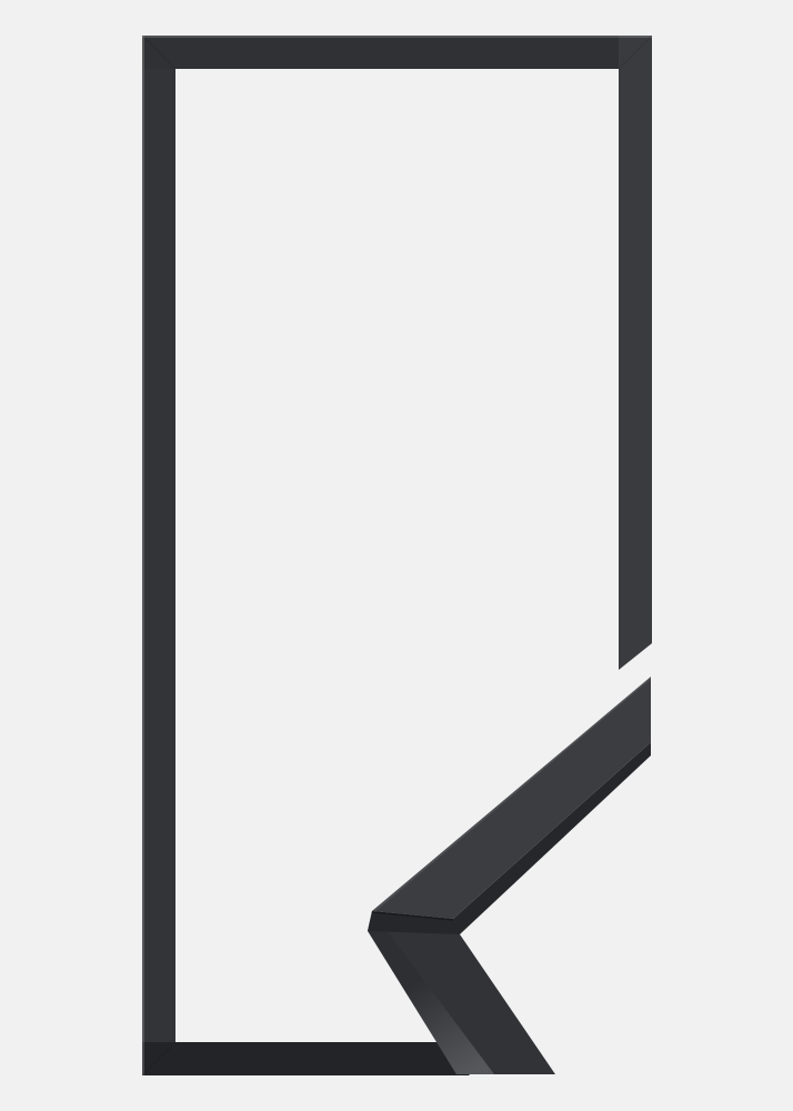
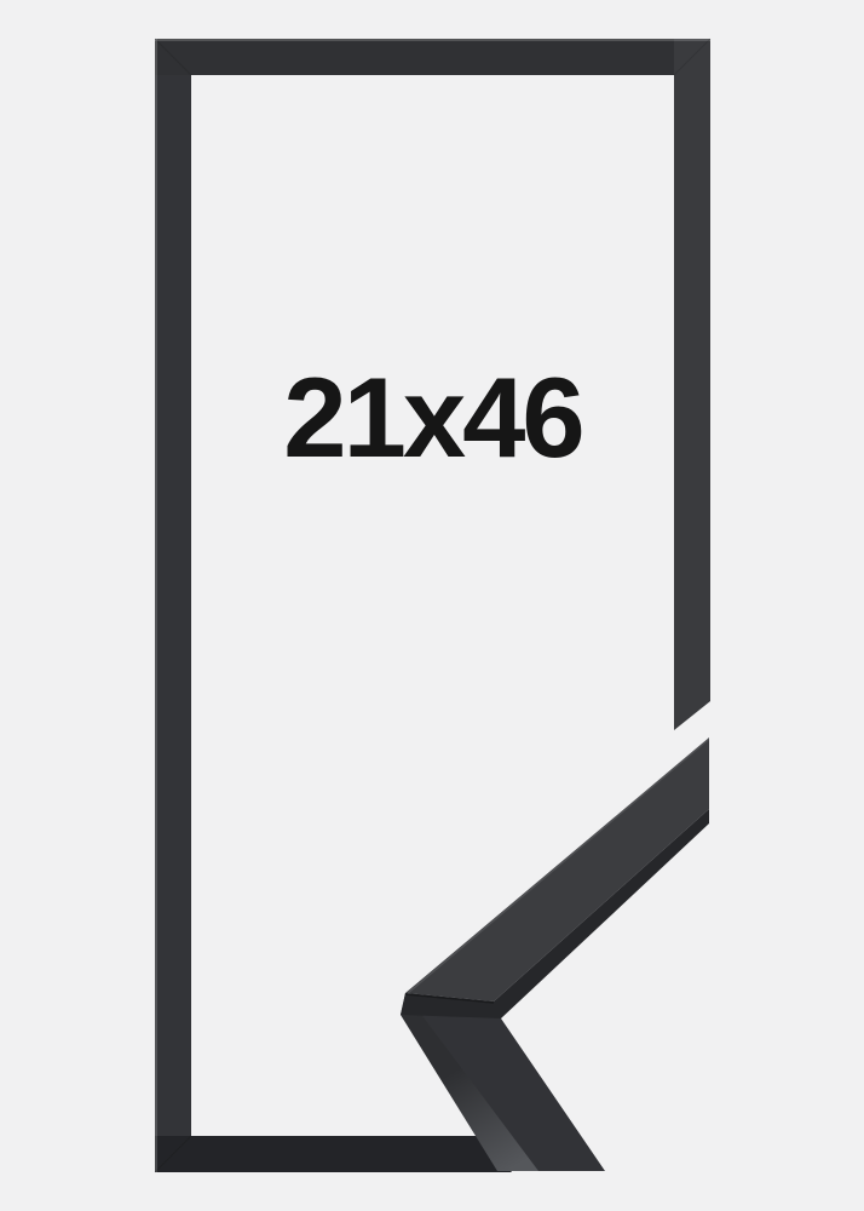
+ 21x46
